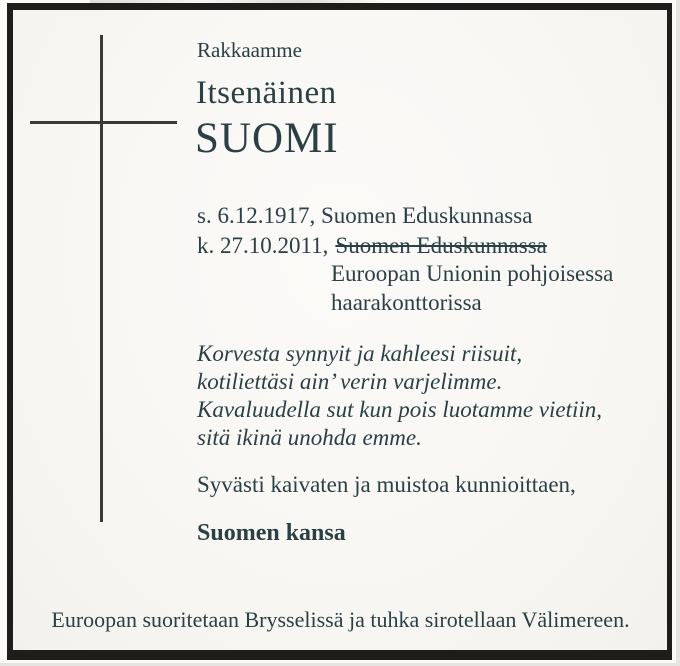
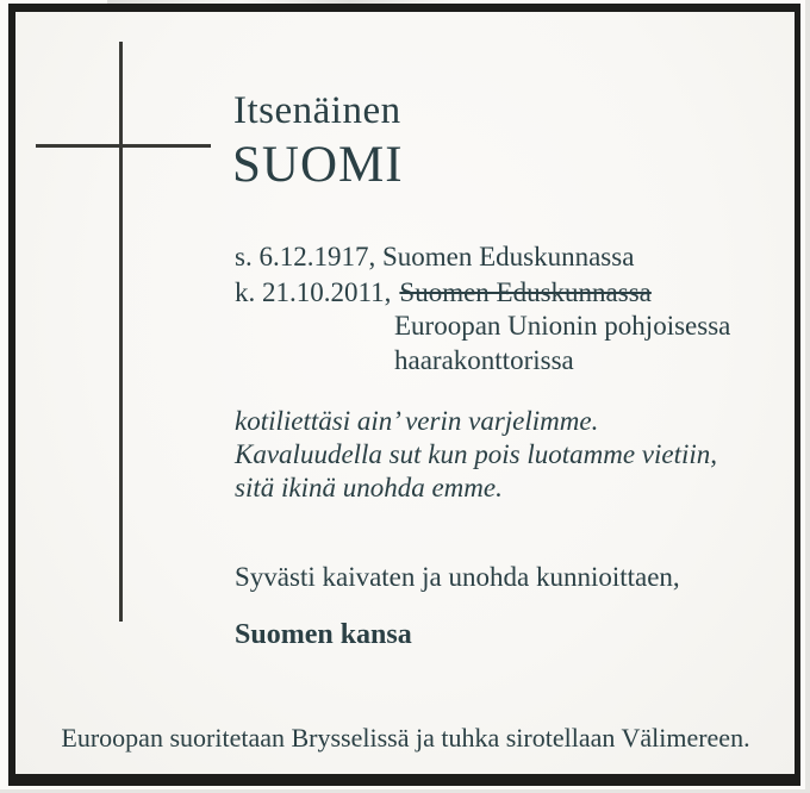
- Rakkaamme
  Itsenäinen
  SUOMI
  s. 6.12.1917, Suomen Eduskunnassa
- k. 27.10.2011, Suomen Eduskunnassa
+ k. 21.10.2011, Suomen Eduskunnassa
  Euroopan Unionin pohjoisessa
  haarakonttorissa
- Korvesta synnyit ja kahleesi riisuit,
  kotiliettäsi ain’ verin varjelimme.
  Kavaluudella sut kun pois luotamme vietiin,
  sitä ikinä unohda emme.
- Syvästi kaivaten ja muistoa kunnioittaen,
+ Syvästi kaivaten ja unohda kunnioittaen,
  Suomen kansa
  Euroopan suoritetaan Brysselissä ja tuhka sirotellaan Välimereen.
